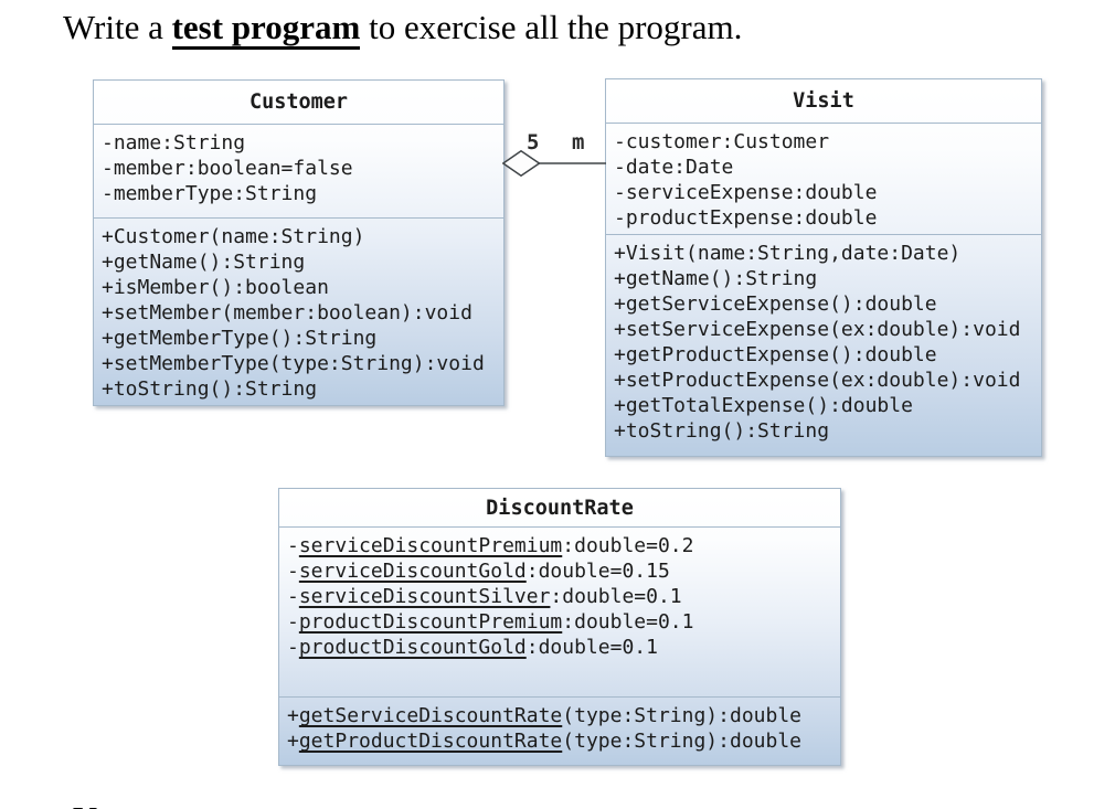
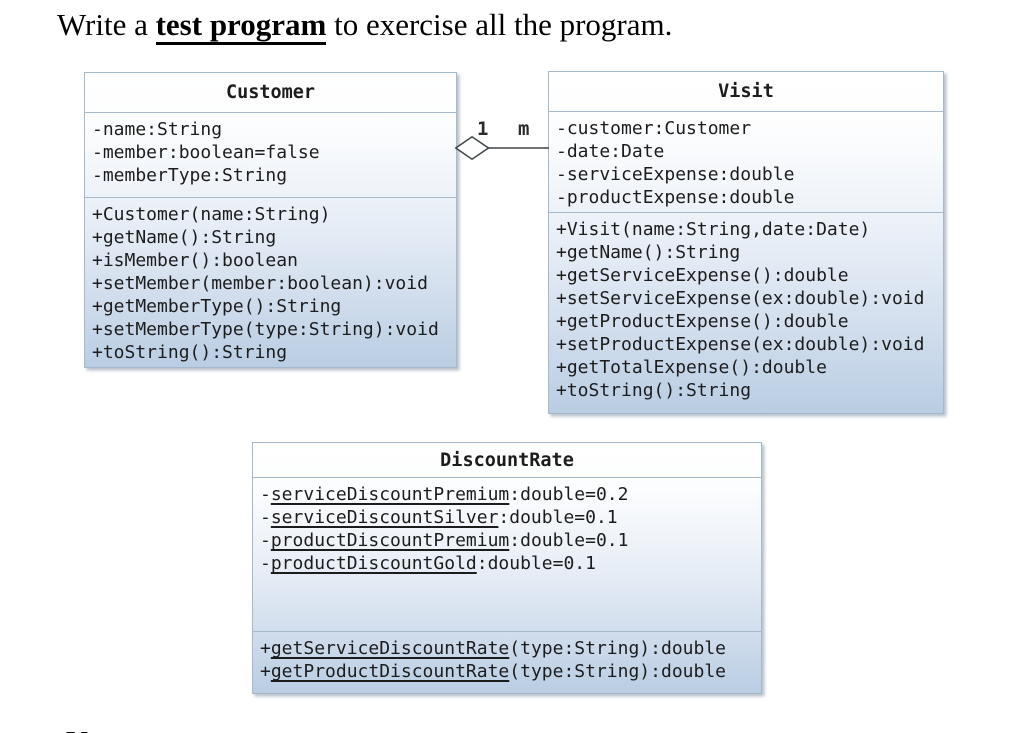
  Write a test program to exercise all the program.
  Customer
  -name:String
  -member:boolean=false
  -memberType:String
  +Customer(name:String)
  +getName():String
  +isMember():boolean
  +setMember(member:boolean):void
  +getMemberType():String
  +setMemberType(type:String):void
  +toString():String
  Visit
  -customer:Customer
  -date:Date
  -serviceExpense:double
  -productExpense:double
  +Visit(name:String,date:Date)
  +getName():String
  +getServiceExpense():double
  +setServiceExpense(ex:double):void
  +getProductExpense():double
  +setProductExpense(ex:double):void
  +getTotalExpense():double
  +toString():String
  DiscountRate
  -serviceDiscountPremium:double=0.2
- -serviceDiscountGold:double=0.15
  -serviceDiscountSilver:double=0.1
  -productDiscountPremium:double=0.1
  -productDiscountGold:double=0.1
  +getServiceDiscountRate(type:String):double
  +getProductDiscountRate(type:String):double
- 5
+ 1
  m
